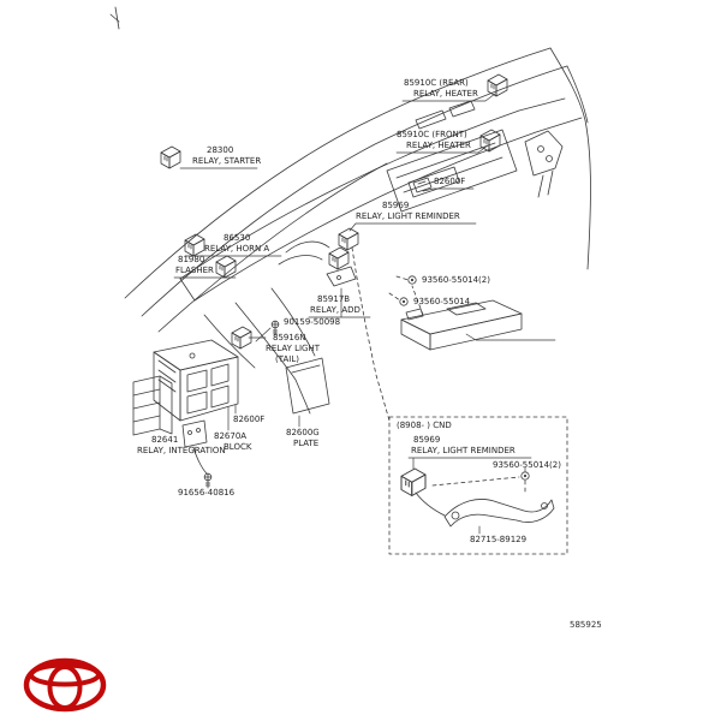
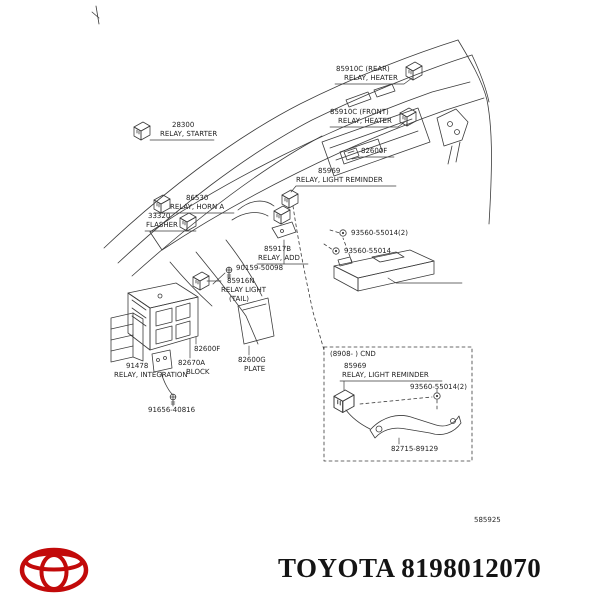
  85910C (REAR)
  RELAY, HEATER
  85910C (FRONT)
  RELAY, HEATER
  82600F
  28300
  RELAY, STARTER
  85969
  RELAY, LIGHT REMINDER
  86530
  RELAY, HORN A
- 81980
+ 33320
  FLASHER
  85917B
  RELAY, ADD
  93560-55014(2)
  93560-55014
  90159-50098
  85916N
  RELAY LIGHT
  (TAIL)
- 82641
+ 91478
  RELAY, INTEGRATION
  82670A
  BLOCK
  82600F
  82600G
  PLATE
  91656-40816
  (8908- ) CND
  85969
  RELAY, LIGHT REMINDER
  93560-55014(2)
  82715-89129
  585925
+ TOYOTA 8198012070
